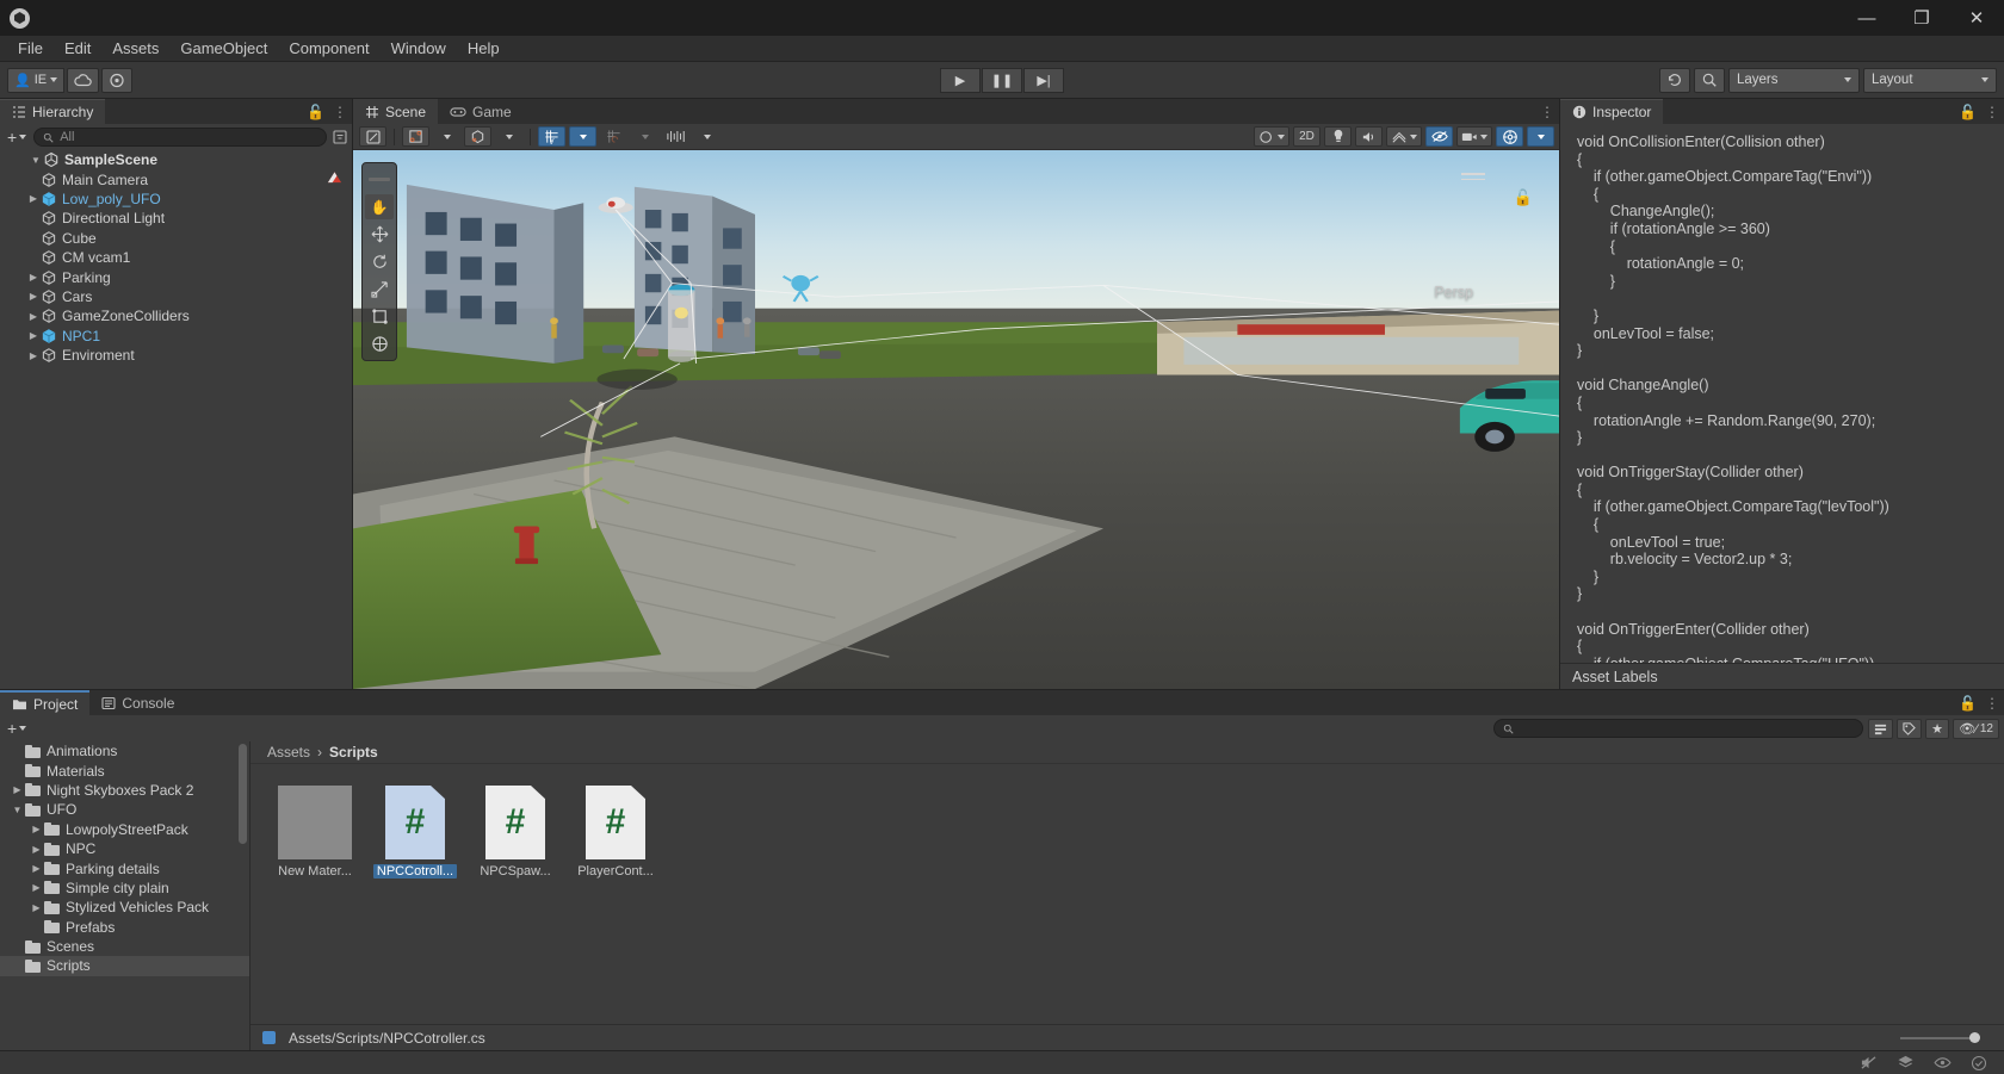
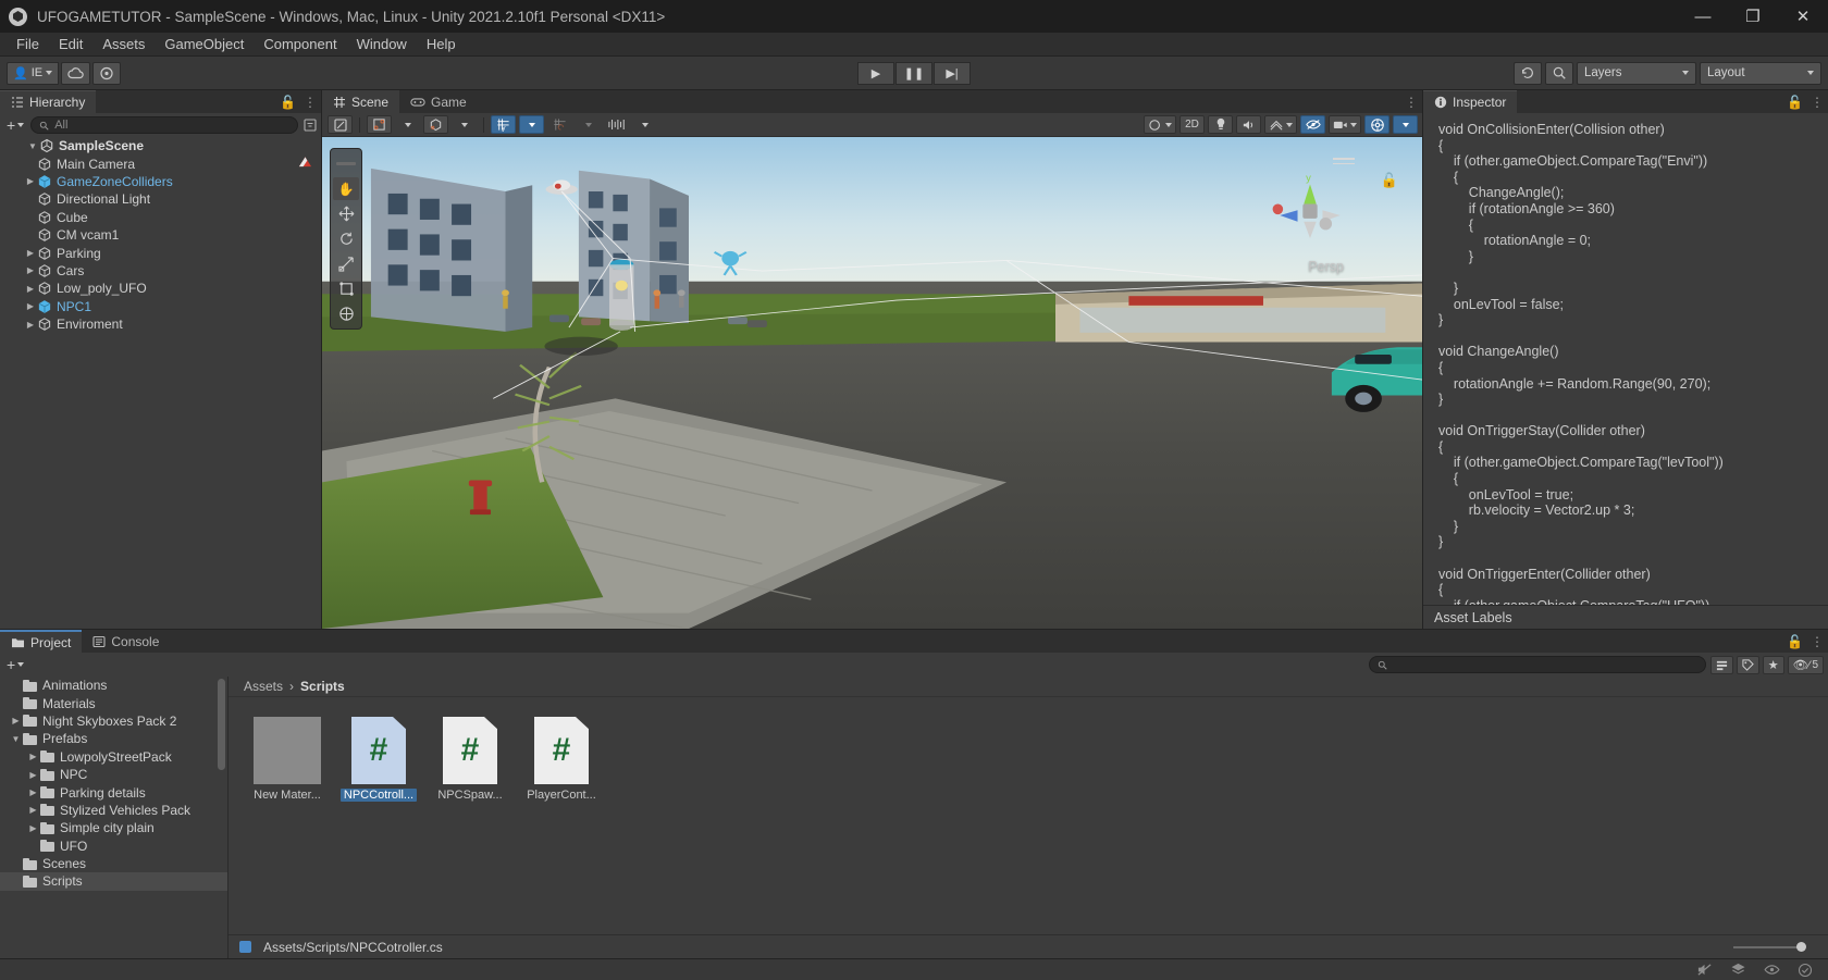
+ UFOGAMETUTOR - SampleScene - Windows, Mac, Linux - Unity 2021.2.10f1 Personal <DX11>
  —
  ❐
  ✕
  File
  Edit
  Assets
  GameObject
  Component
  Window
  Help
  👤
  IE
  ▶
  ❚❚
  ▶|
  Layers
  Layout
  Hierarchy
  🔓
  ⋮
  +
  All
  ▼
  SampleScene
  Main Camera
  ▶
- Low_poly_UFO
+ GameZoneColliders
  Directional Light
  Cube
  CM vcam1
  ▶
  Parking
  ▶
  Cars
  ▶
- GameZoneColliders
+ Low_poly_UFO
  ▶
  NPC1
  ▶
  Enviroment
  Scene
  Game
  ⋮
  2D
  ✋
  🔓
+ y
  Persp
  Inspector
  🔓
  ⋮
  void OnCollisionEnter(Collision other)
  {
  if (other.gameObject.CompareTag("Envi"))
  {
  ChangeAngle();
  if (rotationAngle >= 360)
  {
  rotationAngle = 0;
  }
  }
  onLevTool = false;
  }
  void ChangeAngle()
  {
  rotationAngle += Random.Range(90, 270);
  }
  void OnTriggerStay(Collider other)
  {
  if (other.gameObject.CompareTag("levTool"))
  {
  onLevTool = true;
  rb.velocity = Vector2.up * 3;
  }
  }
  void OnTriggerEnter(Collider other)
  {
  Asset Labels
  Project
  Console
  🔓
  ⋮
  +
  ★
  👁⁄
- 12
+ 5
  Animations
  Materials
  ▶
  Night Skyboxes Pack 2
  ▼
- UFO
+ Prefabs
  ▶
  LowpolyStreetPack
  ▶
  NPC
  ▶
  Parking details
  ▶
- Simple city plain
+ Stylized Vehicles Pack
  ▶
- Stylized Vehicles Pack
+ Simple city plain
- Prefabs
+ UFO
  Scenes
  Scripts
  Assets
  ›
  Scripts
  New Mater...
  #
  NPCCotroll...
  #
  NPCSpaw...
  #
  PlayerCont...
  Assets/Scripts/NPCCotroller.cs
